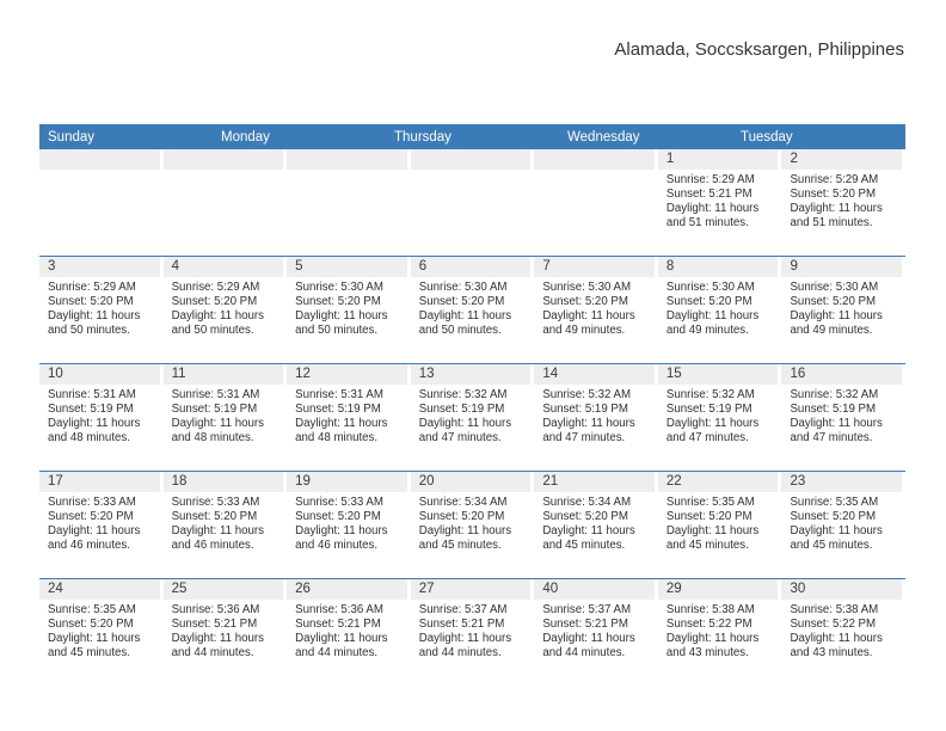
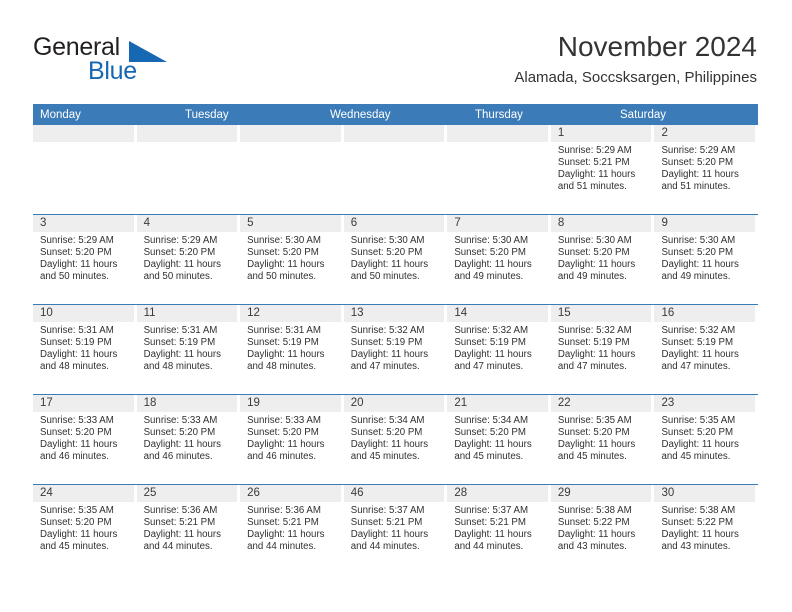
+ General
+ Blue
+ November 2024
  Alamada, Soccsksargen, Philippines
- Sunday
  Monday
- Thursday
+ Tuesday
  Wednesday
- Tuesday
+ Thursday
+ Saturday
  1
  Sunrise: 5:29 AM
  Sunset: 5:21 PM
  Daylight: 11 hours
  and 51 minutes.
  2
  Sunrise: 5:29 AM
  Sunset: 5:20 PM
  Daylight: 11 hours
  and 51 minutes.
  3
  Sunrise: 5:29 AM
  Sunset: 5:20 PM
  Daylight: 11 hours
  and 50 minutes.
  4
  Sunrise: 5:29 AM
  Sunset: 5:20 PM
  Daylight: 11 hours
  and 50 minutes.
  5
  Sunrise: 5:30 AM
  Sunset: 5:20 PM
  Daylight: 11 hours
  and 50 minutes.
  6
  Sunrise: 5:30 AM
  Sunset: 5:20 PM
  Daylight: 11 hours
  and 50 minutes.
  7
  Sunrise: 5:30 AM
  Sunset: 5:20 PM
  Daylight: 11 hours
  and 49 minutes.
  8
  Sunrise: 5:30 AM
  Sunset: 5:20 PM
  Daylight: 11 hours
  and 49 minutes.
  9
  Sunrise: 5:30 AM
  Sunset: 5:20 PM
  Daylight: 11 hours
  and 49 minutes.
  10
  Sunrise: 5:31 AM
  Sunset: 5:19 PM
  Daylight: 11 hours
  and 48 minutes.
  11
  Sunrise: 5:31 AM
  Sunset: 5:19 PM
  Daylight: 11 hours
  and 48 minutes.
  12
  Sunrise: 5:31 AM
  Sunset: 5:19 PM
  Daylight: 11 hours
  and 48 minutes.
  13
  Sunrise: 5:32 AM
  Sunset: 5:19 PM
  Daylight: 11 hours
  and 47 minutes.
  14
  Sunrise: 5:32 AM
  Sunset: 5:19 PM
  Daylight: 11 hours
  and 47 minutes.
  15
  Sunrise: 5:32 AM
  Sunset: 5:19 PM
  Daylight: 11 hours
  and 47 minutes.
  16
  Sunrise: 5:32 AM
  Sunset: 5:19 PM
  Daylight: 11 hours
  and 47 minutes.
  17
  Sunrise: 5:33 AM
  Sunset: 5:20 PM
  Daylight: 11 hours
  and 46 minutes.
  18
  Sunrise: 5:33 AM
  Sunset: 5:20 PM
  Daylight: 11 hours
  and 46 minutes.
  19
  Sunrise: 5:33 AM
  Sunset: 5:20 PM
  Daylight: 11 hours
  and 46 minutes.
  20
  Sunrise: 5:34 AM
  Sunset: 5:20 PM
  Daylight: 11 hours
  and 45 minutes.
  21
  Sunrise: 5:34 AM
  Sunset: 5:20 PM
  Daylight: 11 hours
  and 45 minutes.
  22
  Sunrise: 5:35 AM
  Sunset: 5:20 PM
  Daylight: 11 hours
  and 45 minutes.
  23
  Sunrise: 5:35 AM
  Sunset: 5:20 PM
  Daylight: 11 hours
  and 45 minutes.
  24
  Sunrise: 5:35 AM
  Sunset: 5:20 PM
  Daylight: 11 hours
  and 45 minutes.
  25
  Sunrise: 5:36 AM
  Sunset: 5:21 PM
  Daylight: 11 hours
  and 44 minutes.
  26
  Sunrise: 5:36 AM
  Sunset: 5:21 PM
  Daylight: 11 hours
  and 44 minutes.
- 27
+ 46
  Sunrise: 5:37 AM
  Sunset: 5:21 PM
  Daylight: 11 hours
  and 44 minutes.
- 40
+ 28
  Sunrise: 5:37 AM
  Sunset: 5:21 PM
  Daylight: 11 hours
  and 44 minutes.
  29
  Sunrise: 5:38 AM
  Sunset: 5:22 PM
  Daylight: 11 hours
  and 43 minutes.
  30
  Sunrise: 5:38 AM
  Sunset: 5:22 PM
  Daylight: 11 hours
  and 43 minutes.
